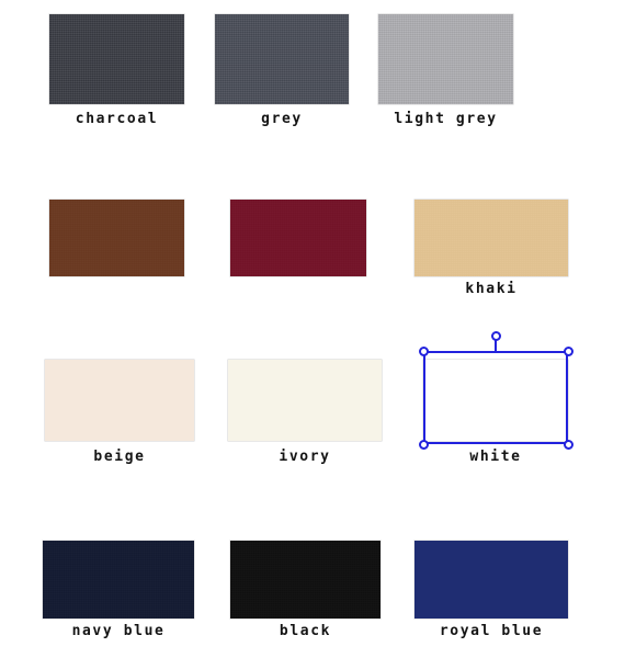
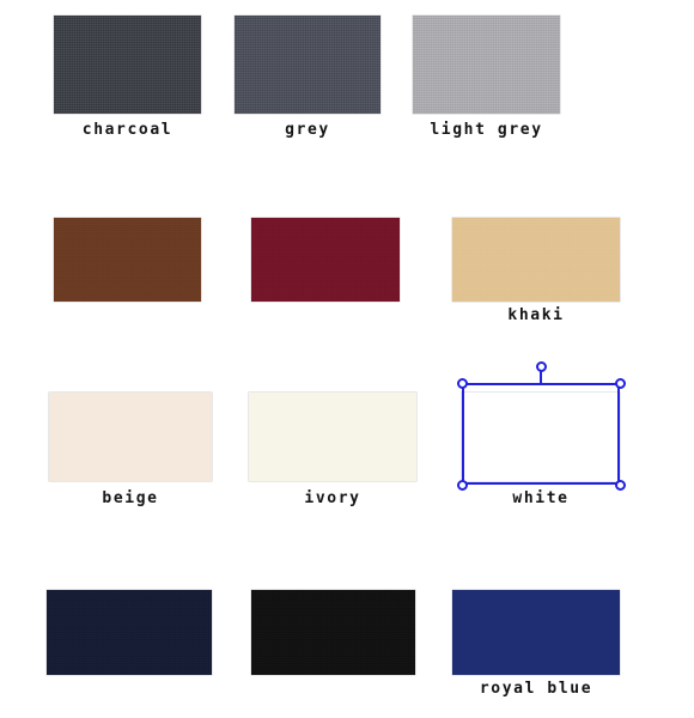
  charcoal
  grey
  light grey
  khaki
  beige
  ivory
  white
- navy blue
- black
  royal blue
